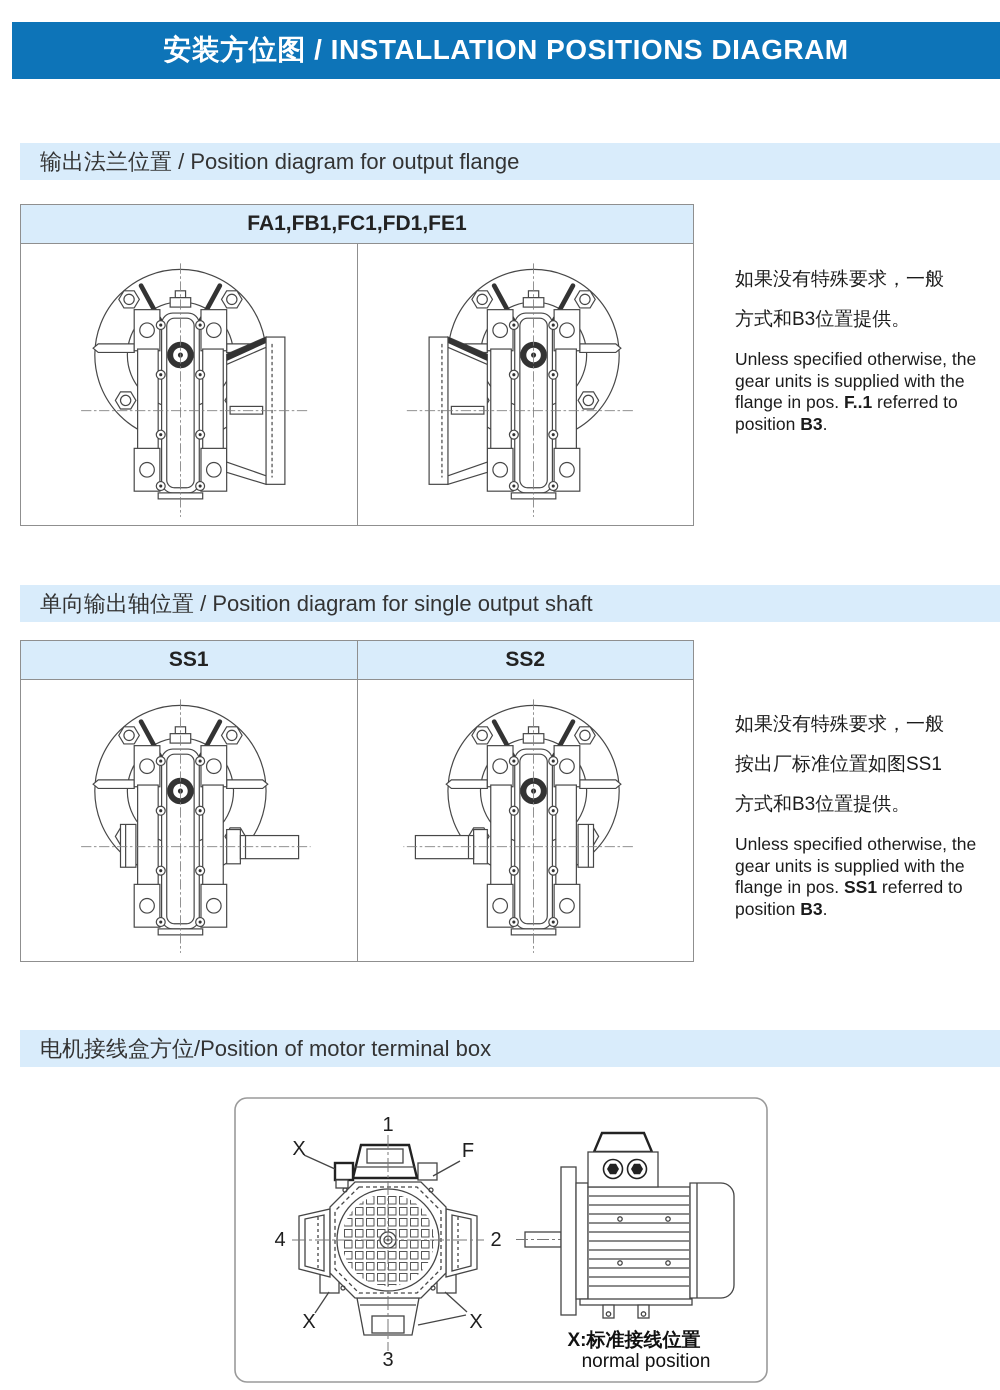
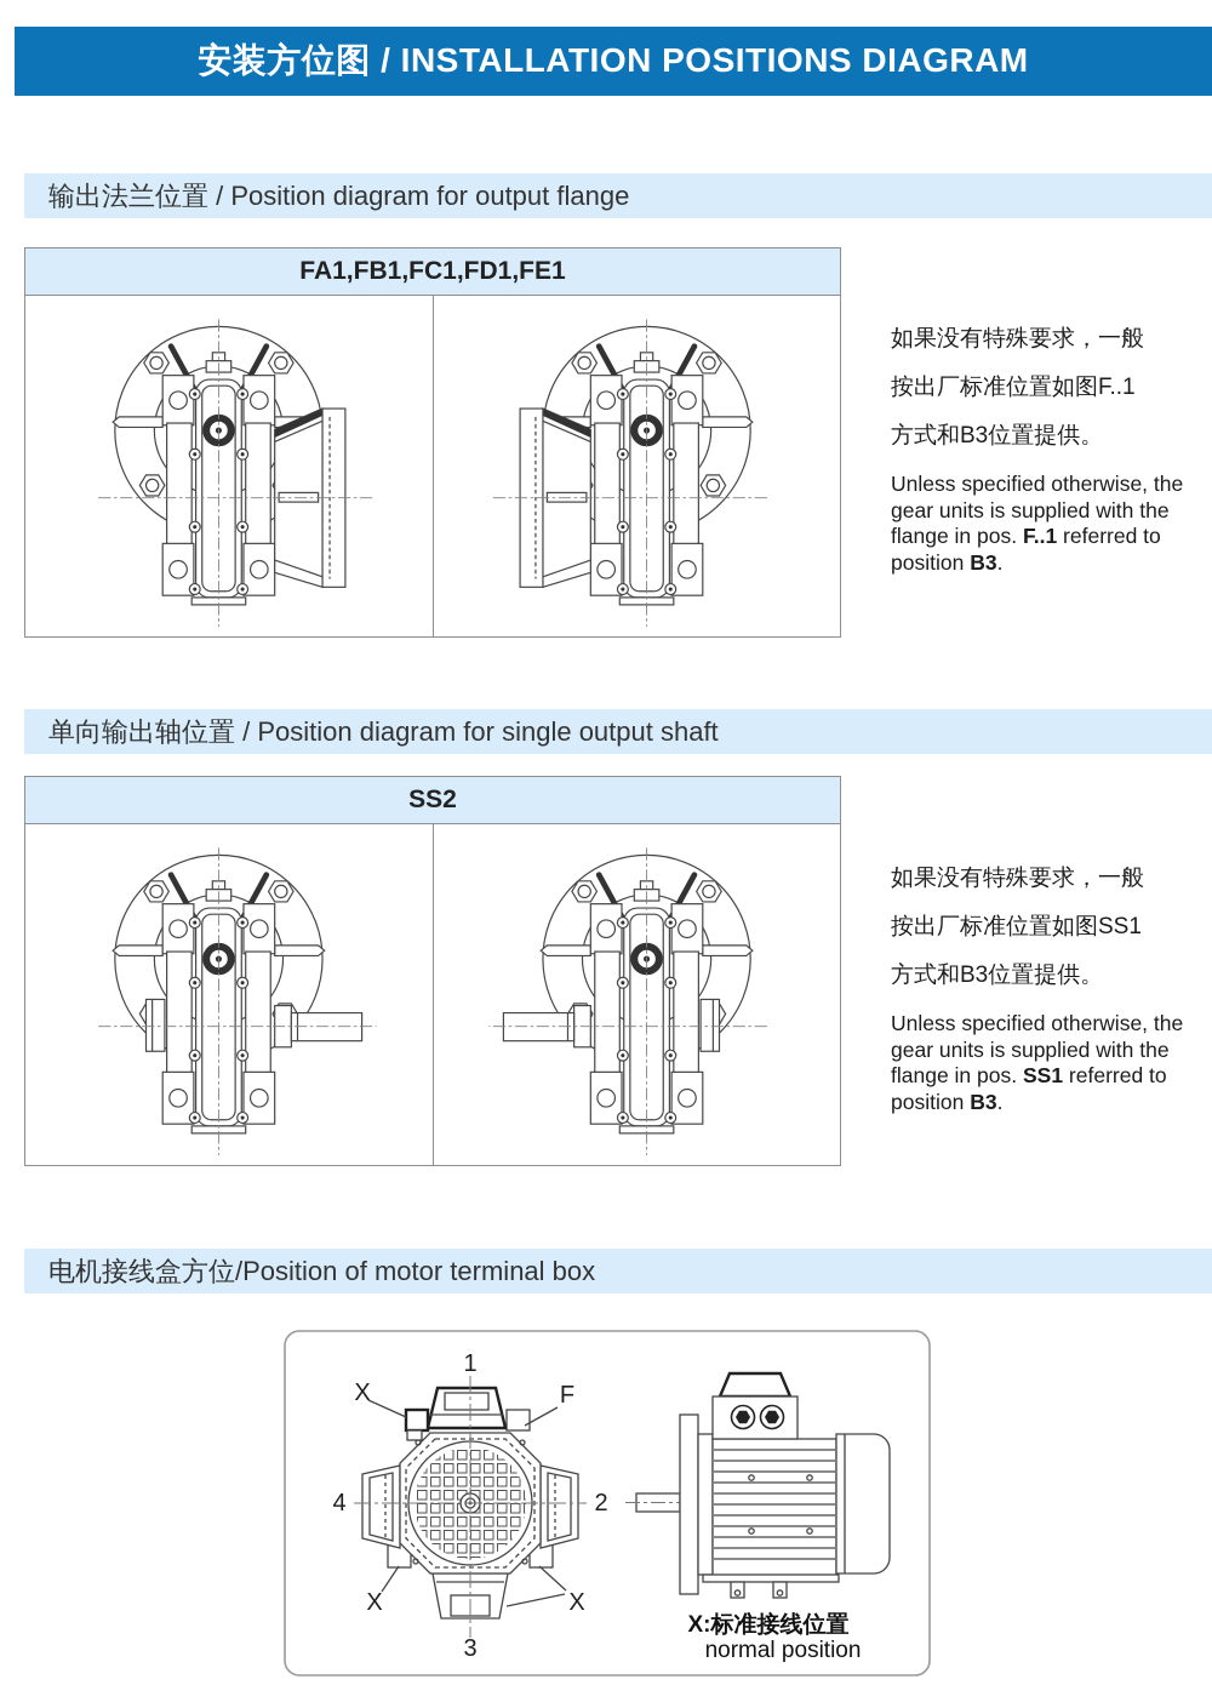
  安装方位图 / INSTALLATION POSITIONS DIAGRAM
  输出法兰位置 / Position diagram for output flange
  FA1,FB1,FC1,FD1,FE1
  如果没有特殊要求，一般
+ 按出厂标准位置如图F..1
  方式和B3位置提供。
  Unless specified otherwise, the gear units is supplied with the flange in pos. F..1 referred to position B3.
  单向输出轴位置 / Position diagram for single output shaft
- SS1
  SS2
  如果没有特殊要求，一般
  按出厂标准位置如图SS1
  方式和B3位置提供。
  Unless specified otherwise, the gear units is supplied with the flange in pos. SS1 referred to position B3.
  电机接线盒方位/Position of motor terminal box
  1
  2
  3
  4
  X
  F
  X
  X
  X:标准接线位置
  normal position
